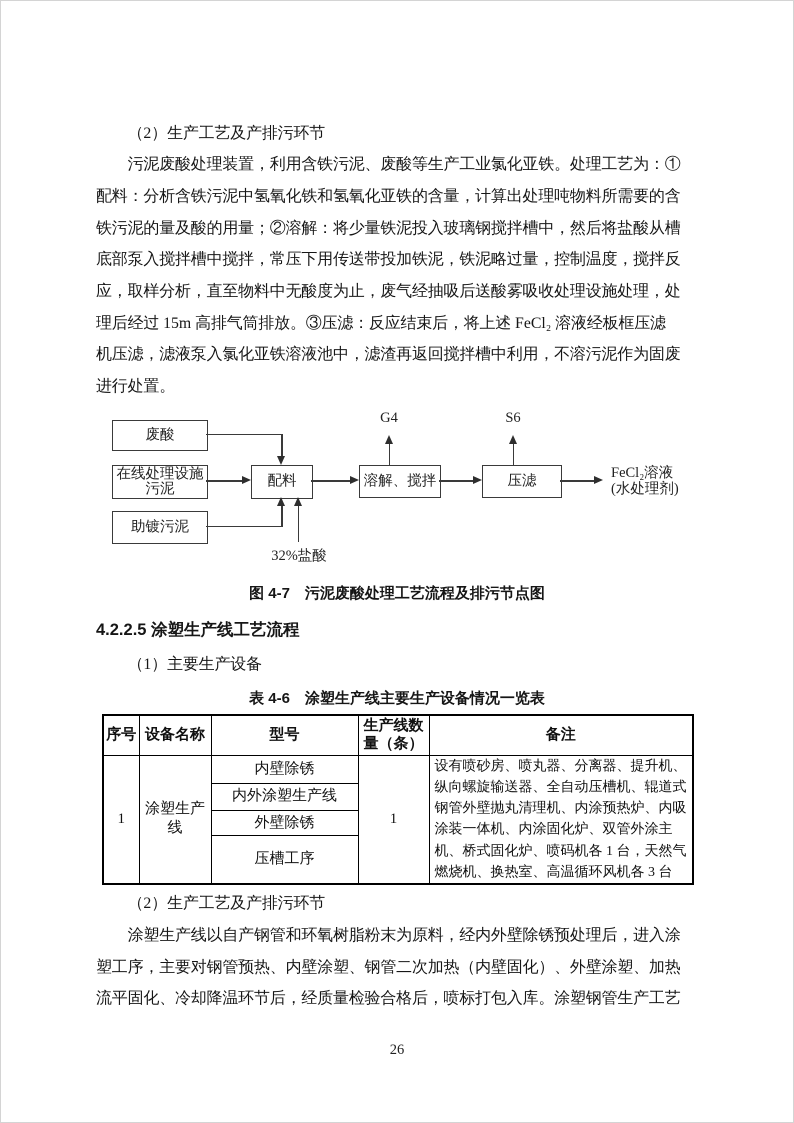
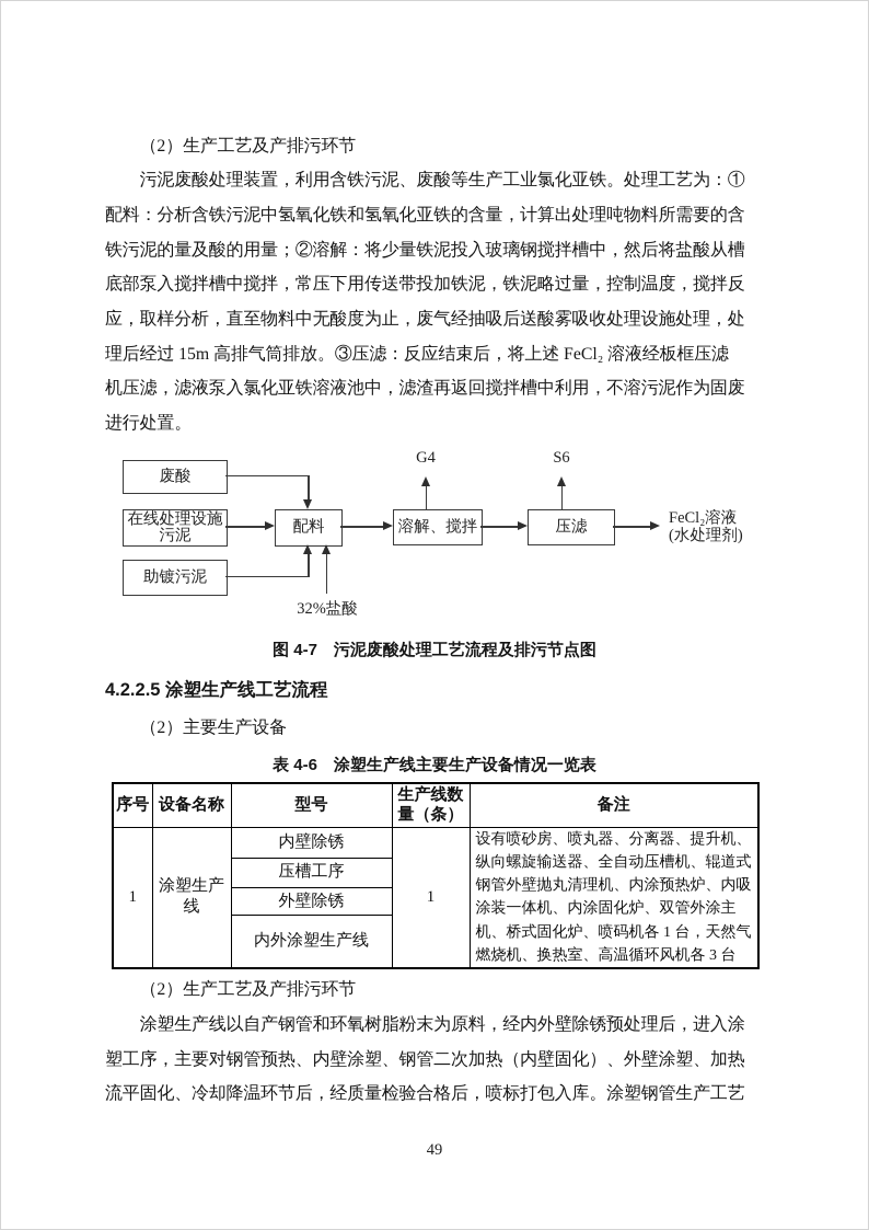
  （2）生产工艺及产排污环节
  污泥废酸处理装置，利用含铁污泥、废酸等生产工业氯化亚铁。处理工艺为：①
  配料：分析含铁污泥中氢氧化铁和氢氧化亚铁的含量，计算出处理吨物料所需要的含
  铁污泥的量及酸的用量；②溶解：将少量铁泥投入玻璃钢搅拌槽中，然后将盐酸从槽
  底部泵入搅拌槽中搅拌，常压下用传送带投加铁泥，铁泥略过量，控制温度，搅拌反
  应，取样分析，直至物料中无酸度为止，废气经抽吸后送酸雾吸收处理设施处理，处
  理后经过 15m 高排气筒排放。③压滤：反应结束后，将上述 FeCl₂ 溶液经板框压滤
  机压滤，滤液泵入氯化亚铁溶液池中，滤渣再返回搅拌槽中利用，不溶污泥作为固废
  进行处置。
  废酸
  在线处理设施污泥
  助镀污泥
  配料
  溶解、搅拌
  压滤
  G4
  S6
  FeCl₂溶液
  (水处理剂)
  32%盐酸
  图 4-7 污泥废酸处理工艺流程及排污节点图
  4.2.2.5 涂塑生产线工艺流程
- （1）主要生产设备
+ （2）主要生产设备
  表 4-6 涂塑生产线主要生产设备情况一览表
  序号	设备名称	型号	生产线数量（条）	备注
  1	涂塑生产线	内壁除锈	1	设有喷砂房、喷丸器、分离器、提升机、纵向螺旋输送器、全自动压槽机、辊道式钢管外壁抛丸清理机、内涂预热炉、内吸涂装一体机、内涂固化炉、双管外涂主机、桥式固化炉、喷码机各 1 台，天然气燃烧机、换热室、高温循环风机各 3 台
- 内外涂塑生产线
+ 压槽工序
  外壁除锈
- 压槽工序
+ 内外涂塑生产线
  （2）生产工艺及产排污环节
  涂塑生产线以自产钢管和环氧树脂粉末为原料，经内外壁除锈预处理后，进入涂
  塑工序，主要对钢管预热、内壁涂塑、钢管二次加热（内壁固化）、外壁涂塑、加热
  流平固化、冷却降温环节后，经质量检验合格后，喷标打包入库。涂塑钢管生产工艺
- 26
+ 49
